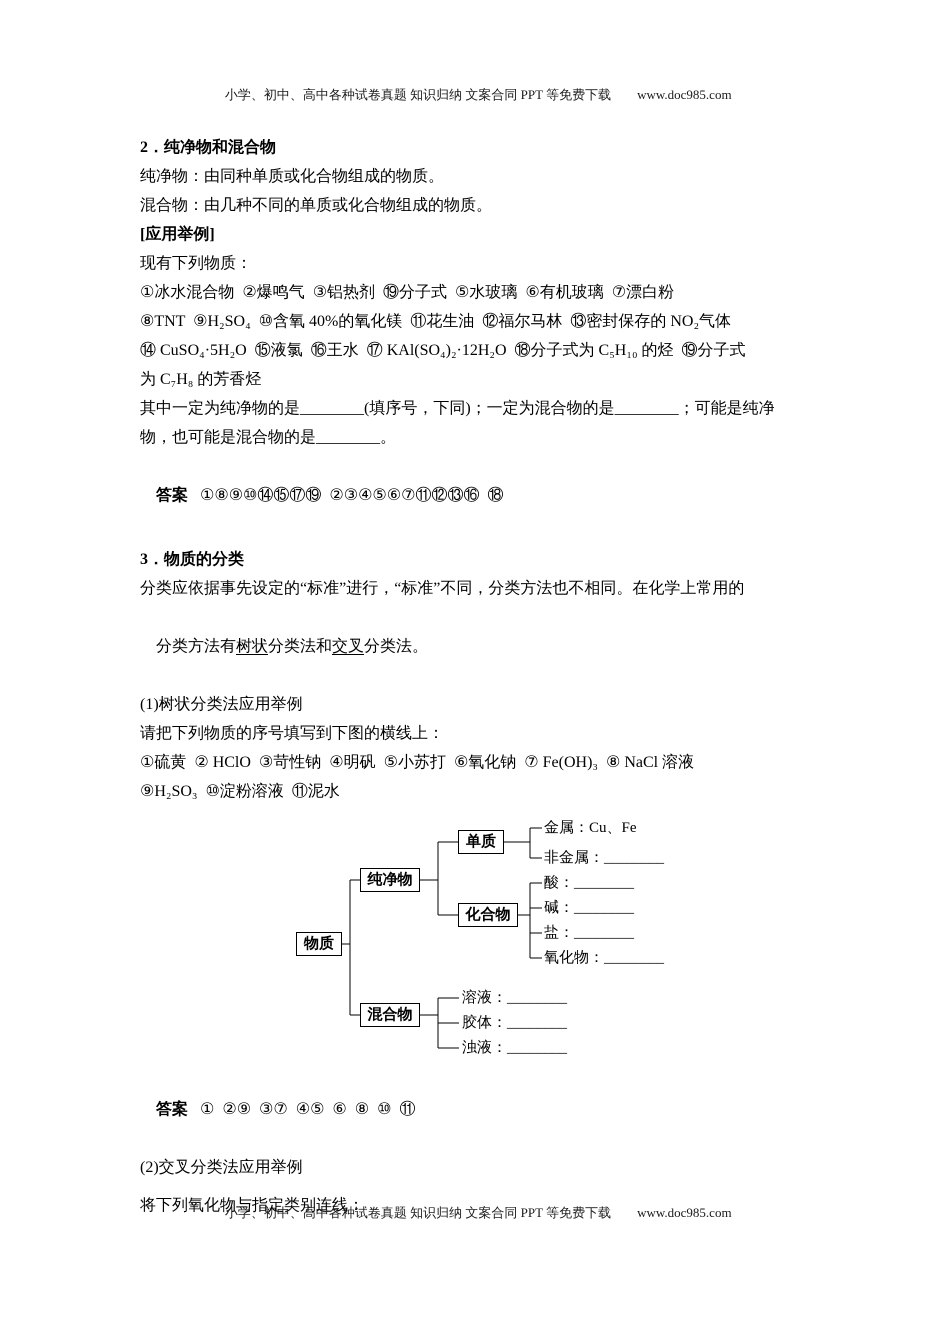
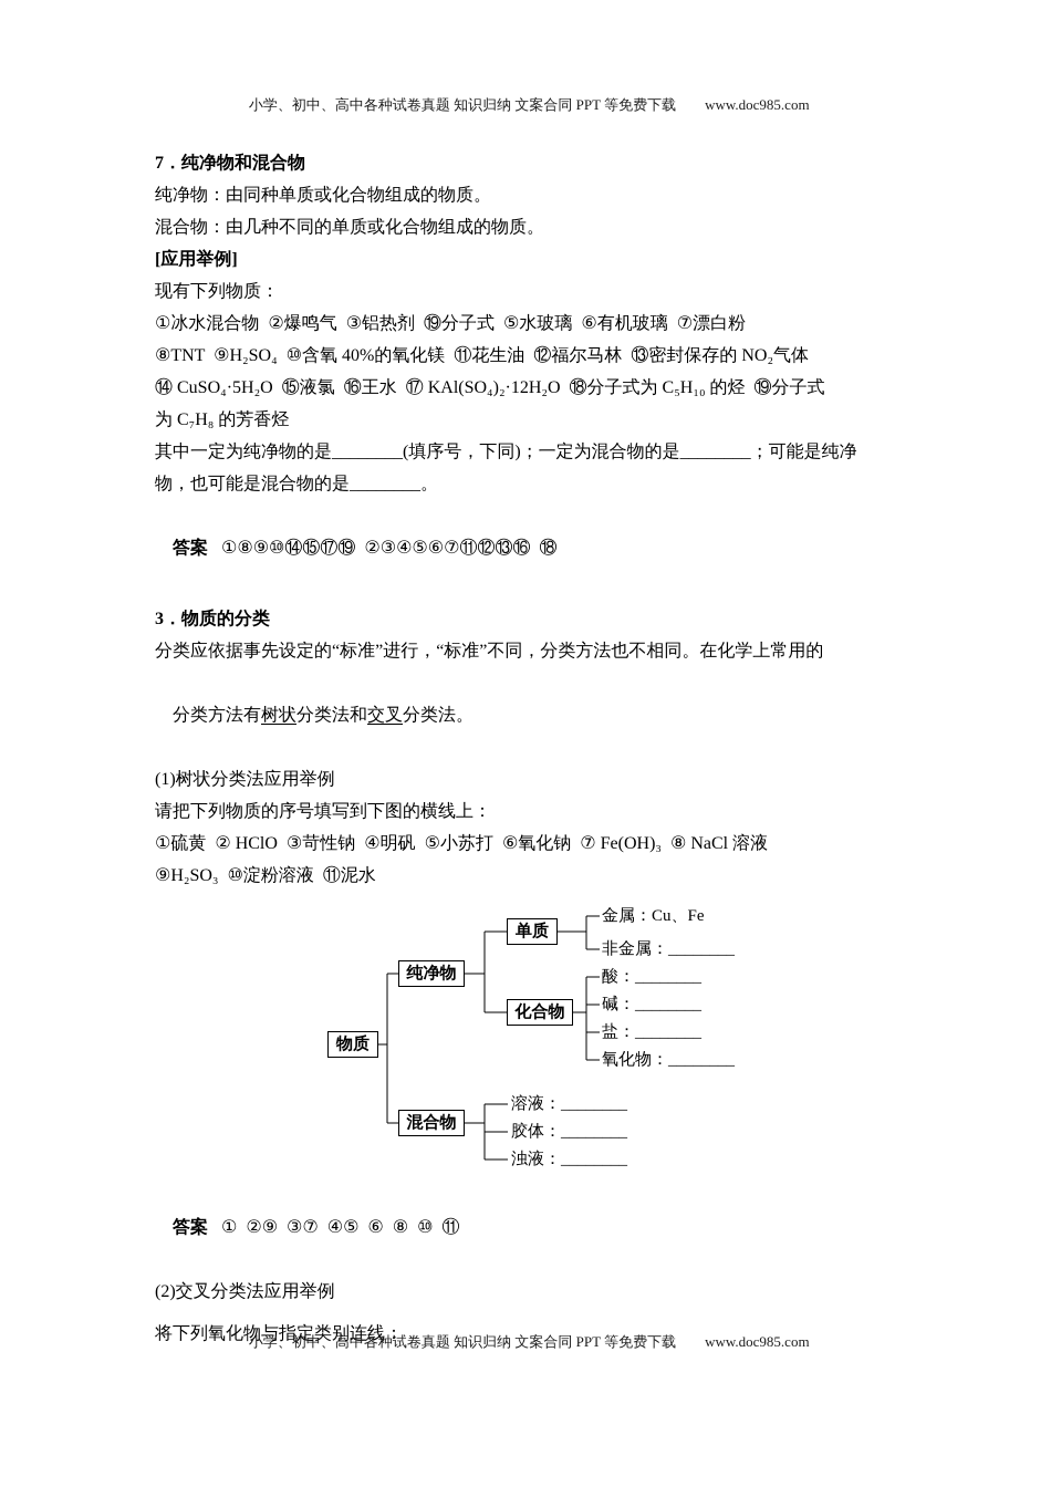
  小学、初中、高中各种试卷真题 知识归纳 文案合同 PPT 等免费下载 www.doc985.com
- 2．纯净物和混合物
+ 7．纯净物和混合物
  纯净物：由同种单质或化合物组成的物质。
  混合物：由几种不同的单质或化合物组成的物质。
  [应用举例]
  现有下列物质：
  ①冰水混合物 ②爆鸣气 ③铝热剂 ⑲分子式 ⑤水玻璃 ⑥有机玻璃 ⑦漂白粉
  ⑧TNT ⑨H₂SO₄ ⑩含氧 40%的氧化镁 ⑪花生油 ⑫福尔马林 ⑬密封保存的 NO₂气体
  ⑭ CuSO₄·5H₂O ⑮液氯 ⑯王水 ⑰ KAl(SO₄)₂·12H₂O ⑱分子式为 C₅H₁₀ 的烃 ⑲分子式
  为 C₇H₈ 的芳香烃
  其中一定为纯净物的是________(填序号，下同)；一定为混合物的是________；可能是纯净
  物，也可能是混合物的是________。
  答案 ①⑧⑨⑩⑭⑮⑰⑲ ②③④⑤⑥⑦⑪⑫⑬⑯ ⑱
  3．物质的分类
  分类应依据事先设定的“标准”进行，“标准”不同，分类方法也不相同。在化学上常用的
  分类方法有树状分类法和交叉分类法。
  (1)树状分类法应用举例
  请把下列物质的序号填写到下图的横线上：
  ①硫黄 ② HClO ③苛性钠 ④明矾 ⑤小苏打 ⑥氧化钠 ⑦ Fe(OH)₃ ⑧ NaCl 溶液
  ⑨H₂SO₃ ⑩淀粉溶液 ⑪泥水
  物质
  纯净物
  混合物
  单质
  化合物
  金属：Cu、Fe
  非金属：________
  酸：________
  碱：________
  盐：________
  氧化物：________
  溶液：________
  胶体：________
  浊液：________
  答案 ① ②⑨ ③⑦ ④⑤ ⑥ ⑧ ⑩ ⑪
  (2)交叉分类法应用举例
  将下列氧化物与指定类别连线：
  小学、初中、高中各种试卷真题 知识归纳 文案合同 PPT 等免费下载 www.doc985.com
